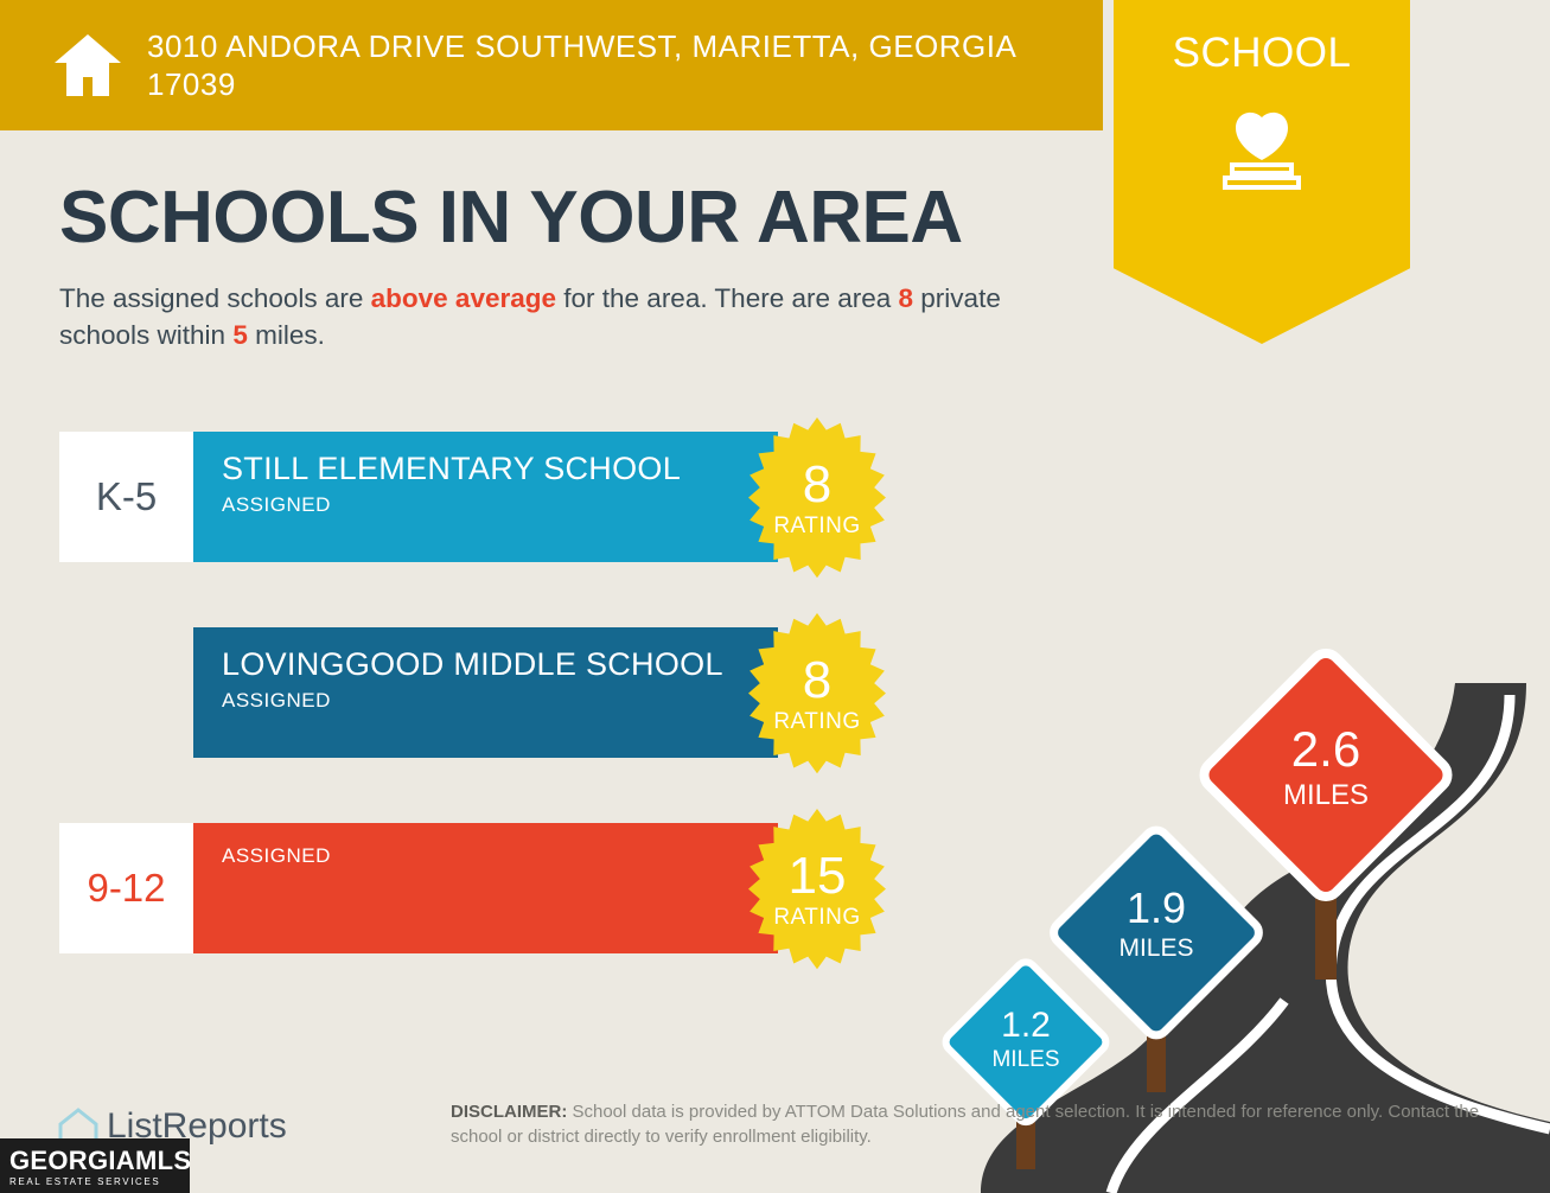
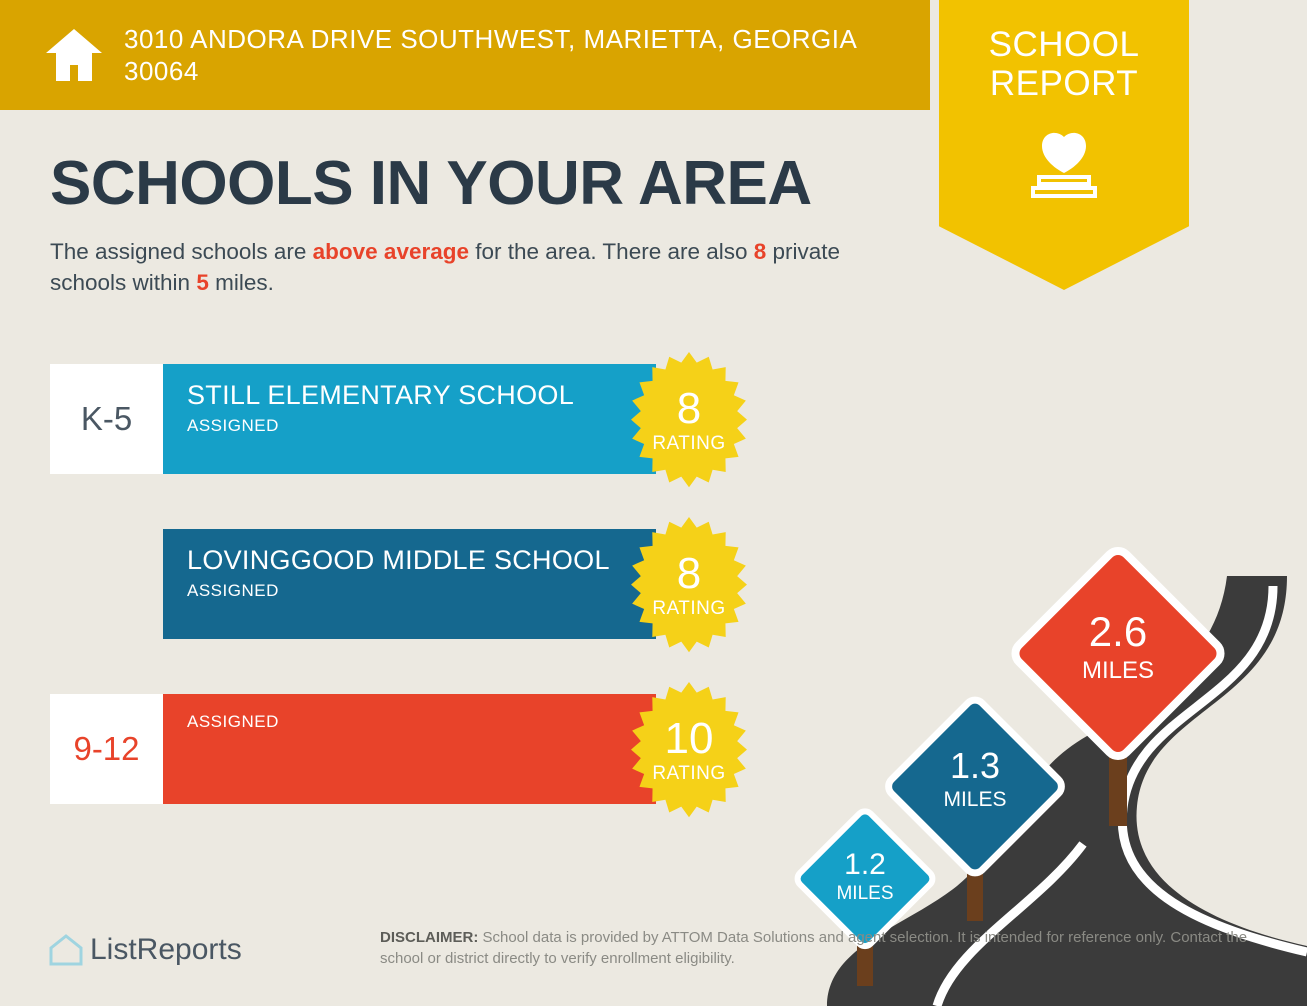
- 3010 ANDORA DRIVE SOUTHWEST, MARIETTA, GEORGIA 17039
+ 3010 ANDORA DRIVE SOUTHWEST, MARIETTA, GEORGIA 30064
  SCHOOL
+ REPORT
  SCHOOLS IN YOUR AREA
- The assigned schools are above average for the area. There are area 8 private schools within 5 miles.
+ The assigned schools are above average for the area. There are also 8 private schools within 5 miles.
  K-5
  STILL ELEMENTARY SCHOOL
  ASSIGNED
  8
  RATING
  LOVINGGOOD MIDDLE SCHOOL
  ASSIGNED
  8
  RATING
  9-12
  ASSIGNED
- 15
+ 10
  RATING
  1.2
  MILES
- 1.9
+ 1.3
  MILES
  2.6
  MILES
  ListReports
- GEORGIAMLS
- REAL ESTATE SERVICES
  DISCLAIMER: School data is provided by ATTOM Data Solutions and agent selection. It is intended for reference only. Contact the school or district directly to verify enrollment eligibility.
